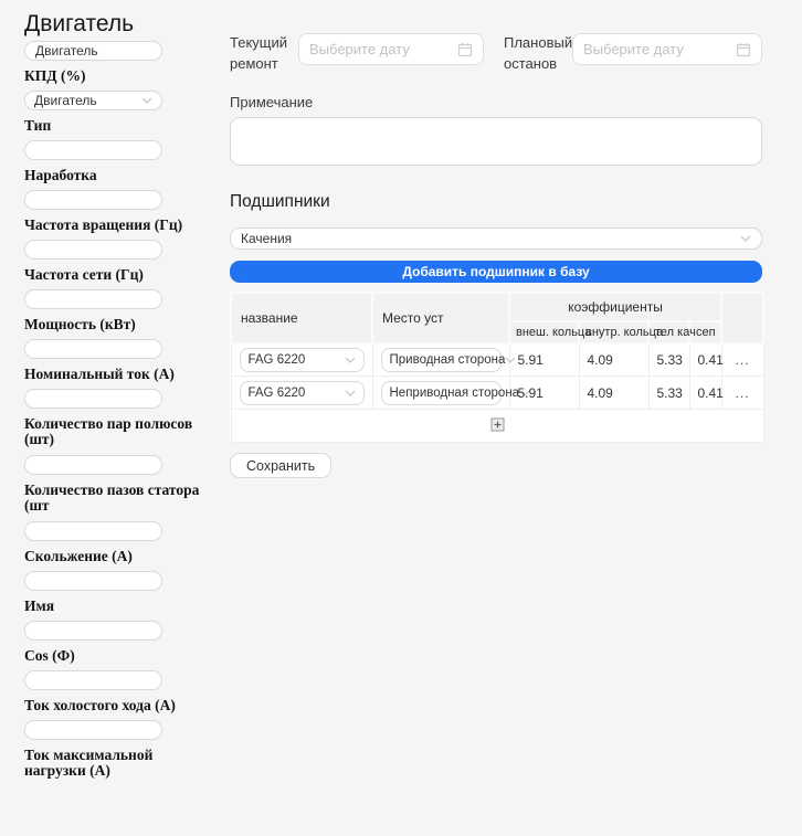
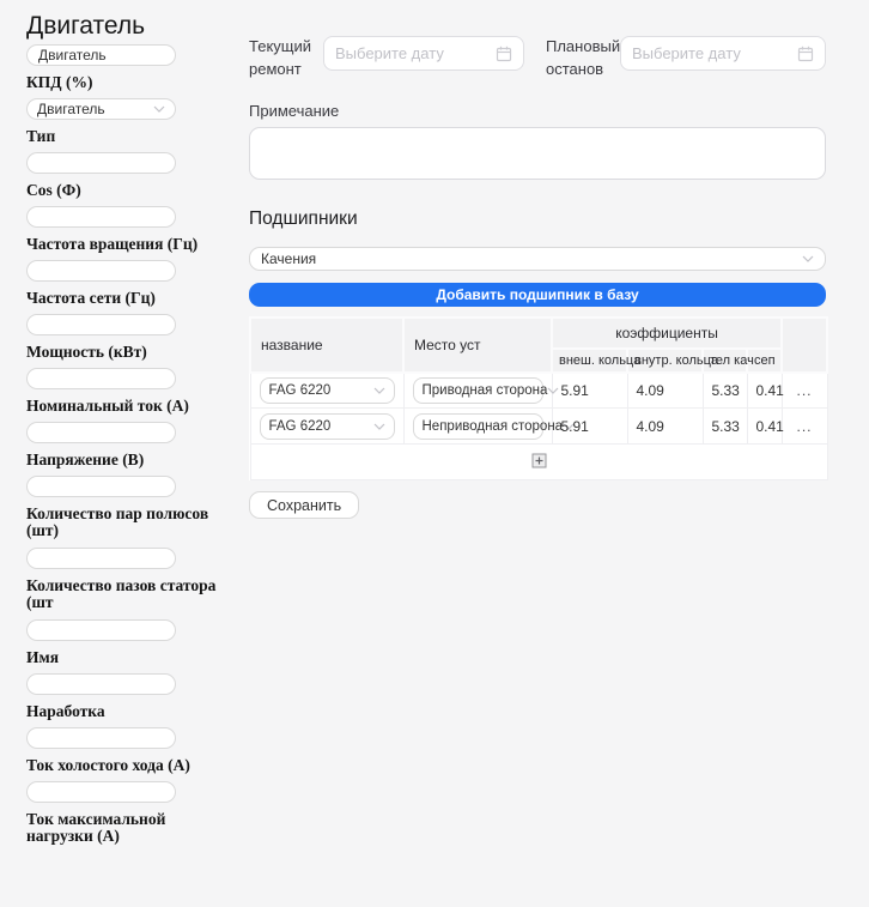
  Двигатель
  Двигатель
  КПД (%)
  Двигатель
  Тип
- Наработка
+ Cos (Ф)
  Частота вращения (Гц)
  Частота сети (Гц)
  Мощность (кВт)
  Номинальный ток (А)
+ Напряжение (В)
  Количество пар полюсов (шт)
  Количество пазов статора (шт
- Скольжение (А)
  Имя
- Cos (Ф)
+ Наработка
  Ток холостого хода (А)
  Ток максимальной нагрузки (А)
  Текущий ремонт
  Выберите дату
  Плановый останов
  Выберите дату
  Примечание
  Подшипники
  Качения
  Добавить подшипник в базу
  название	Место уст	коэффициенты
  внеш. кольц	внутр. кольц	тел кач	сеп
  FAG 6220	Приводная сторона	5.91	4.09	5.33	0.41	...
  FAG 6220	Неприводная сторона	5.91	4.09	5.33	0.41	...
  Сохранить
